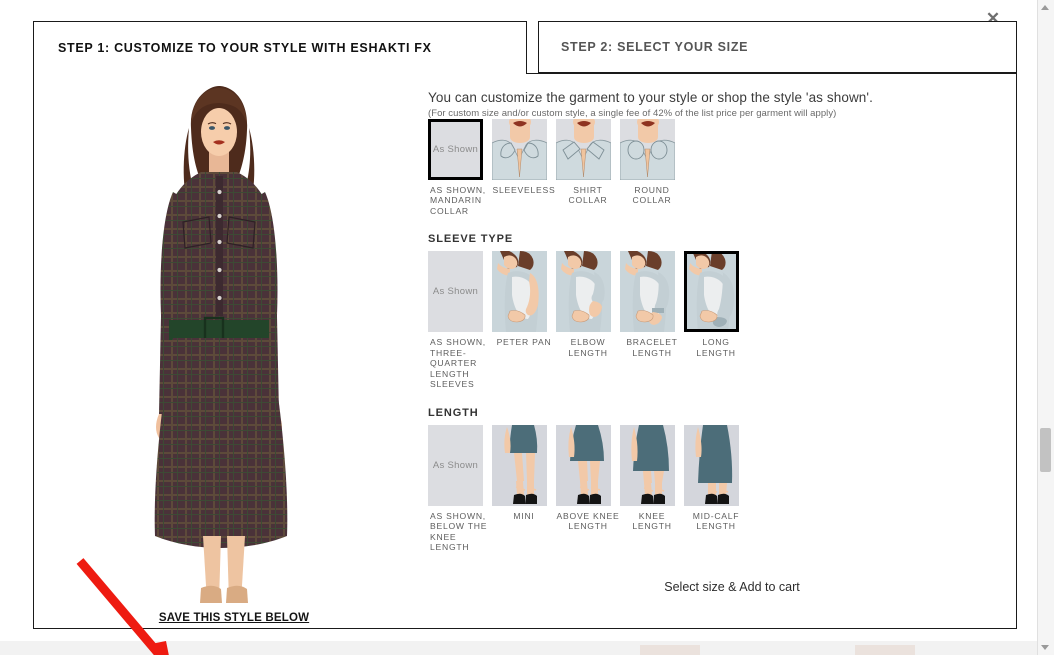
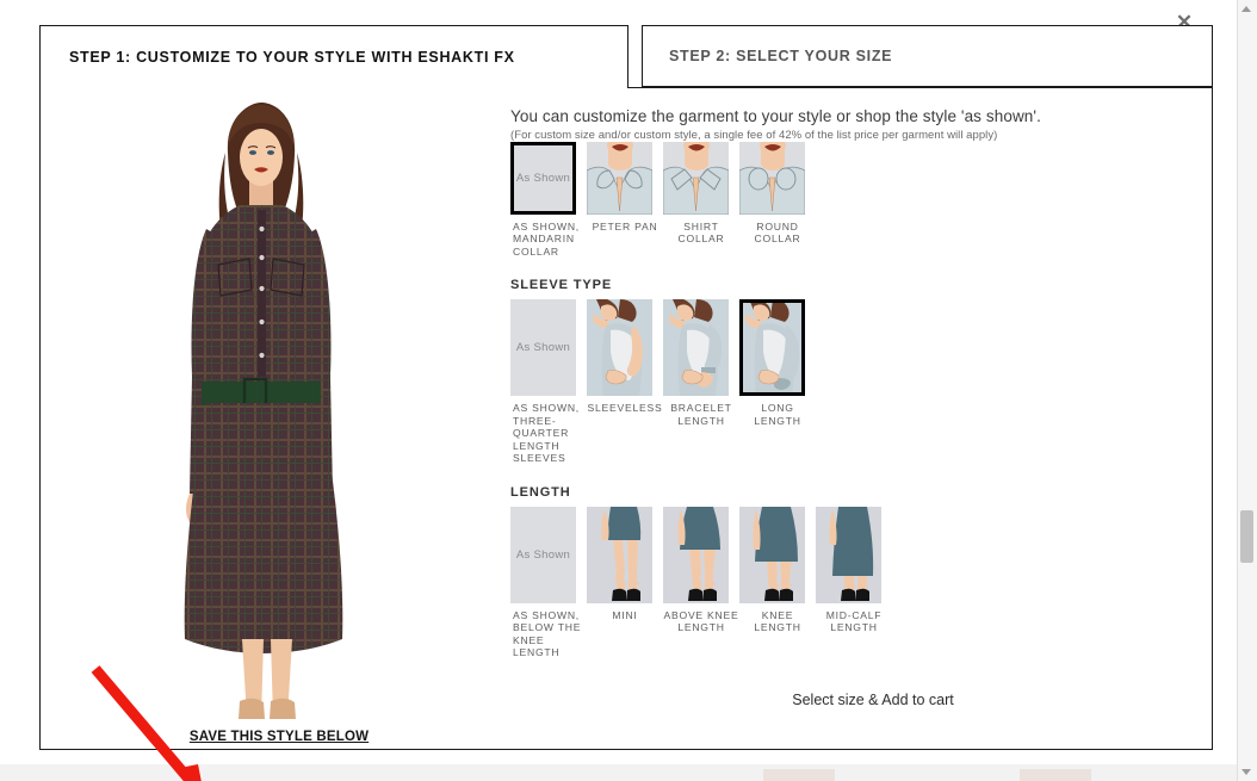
  ✕
  STEP 1: CUSTOMIZE TO YOUR STYLE WITH ESHAKTI FX
  STEP 2: SELECT YOUR SIZE
  SAVE THIS STYLE BELOW
  You can customize the garment to your style or shop the style 'as shown'.
  (For custom size and/or custom style, a single fee of 42% of the list price per garment will apply)
  As Shown
  AS SHOWN, MANDARIN COLLAR
- SLEEVELESS
+ PETER PAN
  SHIRT COLLAR
  ROUND COLLAR
  SLEEVE TYPE
  As Shown
  AS SHOWN, THREE-QUARTER LENGTH SLEEVES
- PETER PAN
+ SLEEVELESS
- ELBOW LENGTH
  BRACELET LENGTH
  LONG LENGTH
  LENGTH
  As Shown
  AS SHOWN, BELOW THE KNEE LENGTH
  MINI
  ABOVE KNEE LENGTH
  KNEE LENGTH
  MID-CALF LENGTH
  Select size & Add to cart
